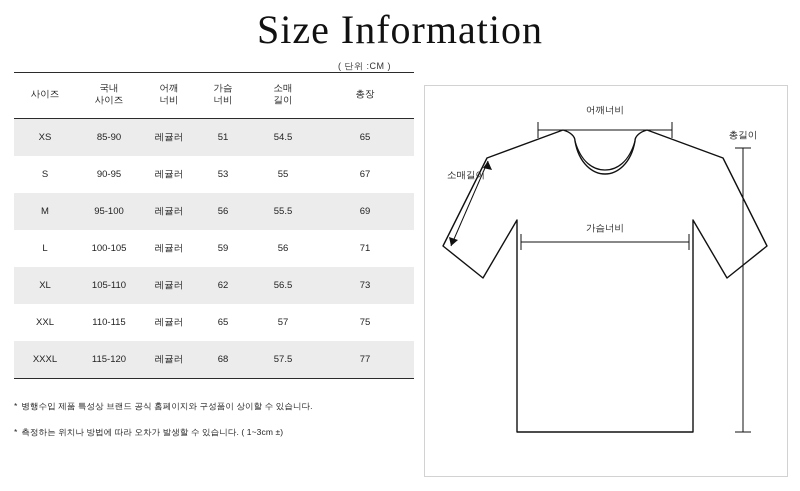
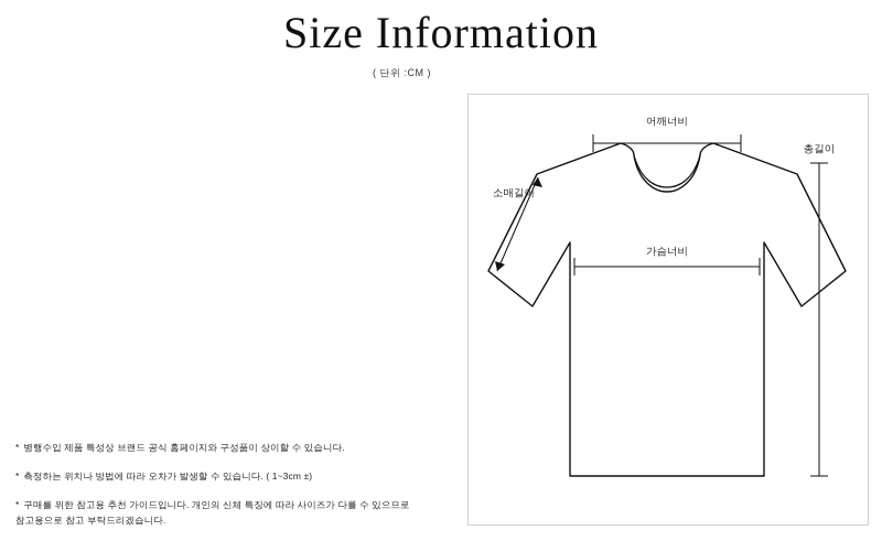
  Size Information
  ( 단위 :CM )
- 사이즈	국내 사이즈	어깨 너비	가슴 너비	소매 길이	총장
- XS	85-90	레귤러	51	54.5	65
- S	90-95	레귤러	53	55	67
- M	95-100	레귤러	56	55.5	69
- L	100-105	레귤러	59	56	71
- XL	105-110	레귤러	62	56.5	73
- XXL	110-115	레귤러	65	57	75
- XXXL	115-120	레귤러	68	57.5	77
  * 병행수입 제품 특성상 브랜드 공식 홈페이지와 구성품이 상이할 수 있습니다.
  * 측정하는 위치나 방법에 따라 오차가 발생할 수 있습니다. ( 1~3cm ±)
+ * 구매를 위한 참고용 추천 가이드입니다. 개인의 신체 특징에 따라 사이즈가 다를 수 있으므로
+ 참고용으로 참고 부탁드리겠습니다.
  어깨너비
  소매길이
  가슴너비
  총길이
